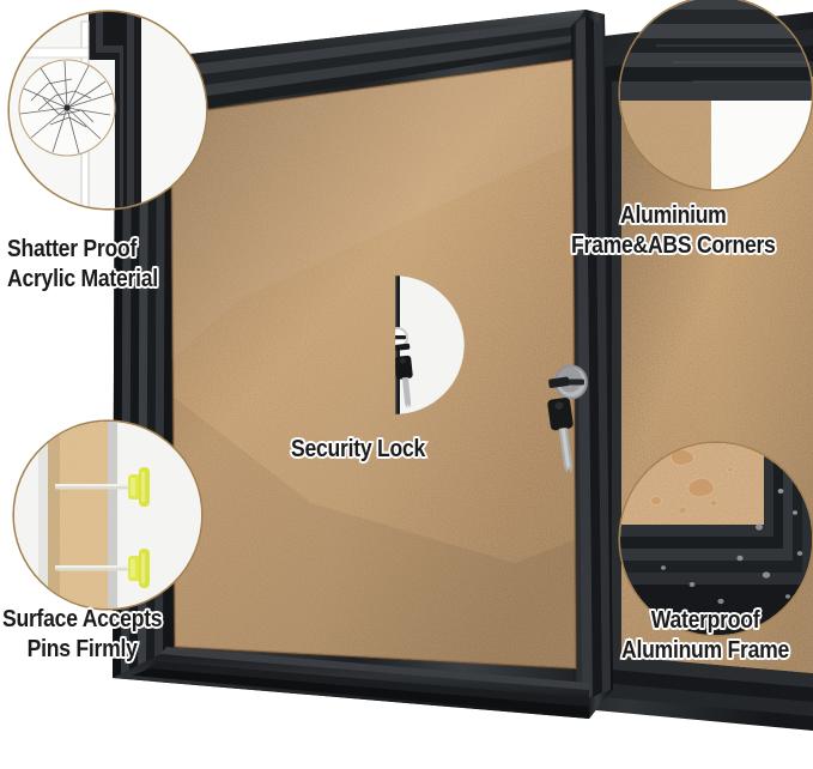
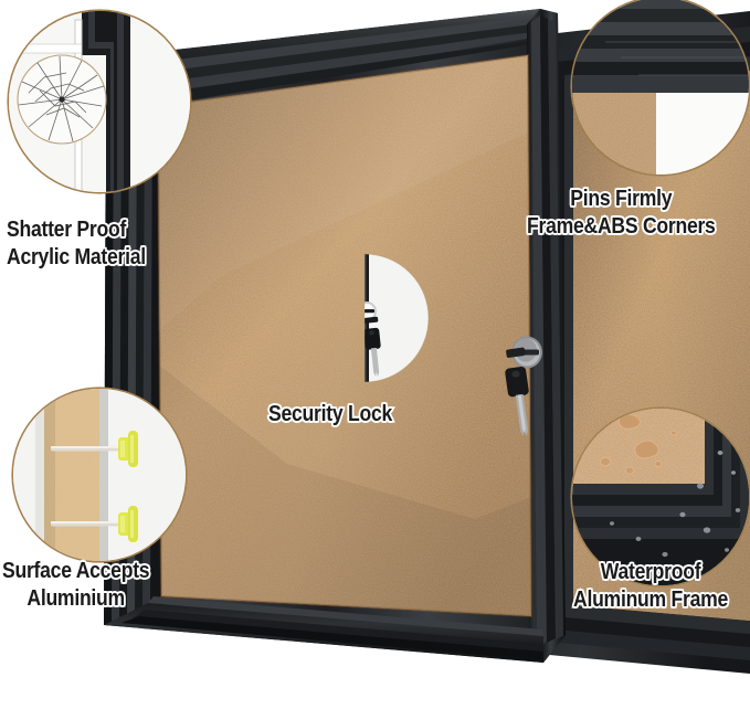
  Shatter Proof
  Acrylic Material
- Aluminium
+ Pins Firmly
  Frame&ABS Corners
  Surface Accepts
- Pins Firmly
+ Aluminium
  Waterproof
  Aluminum Frame
  Security Lock
